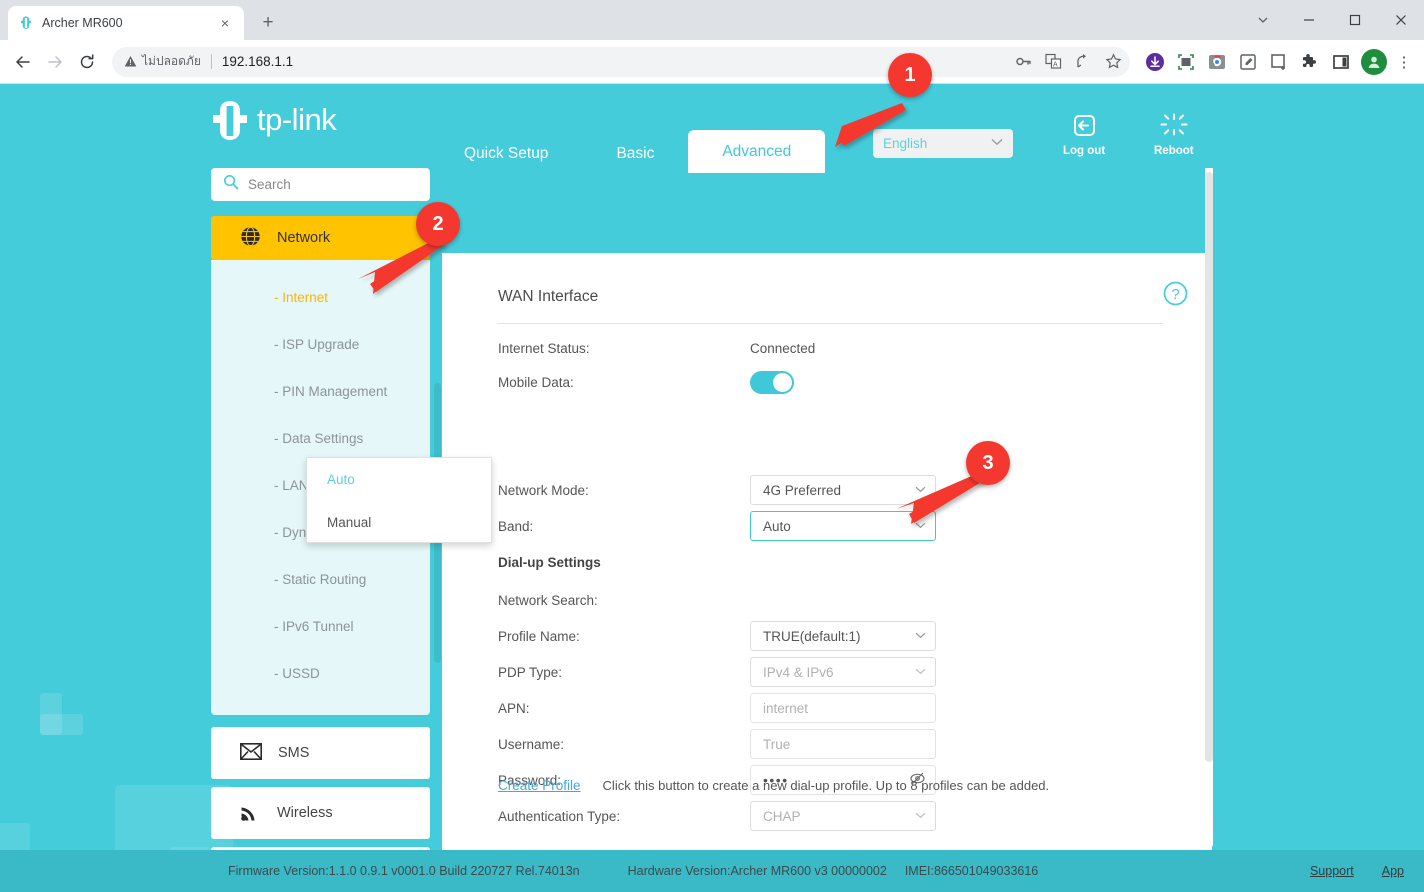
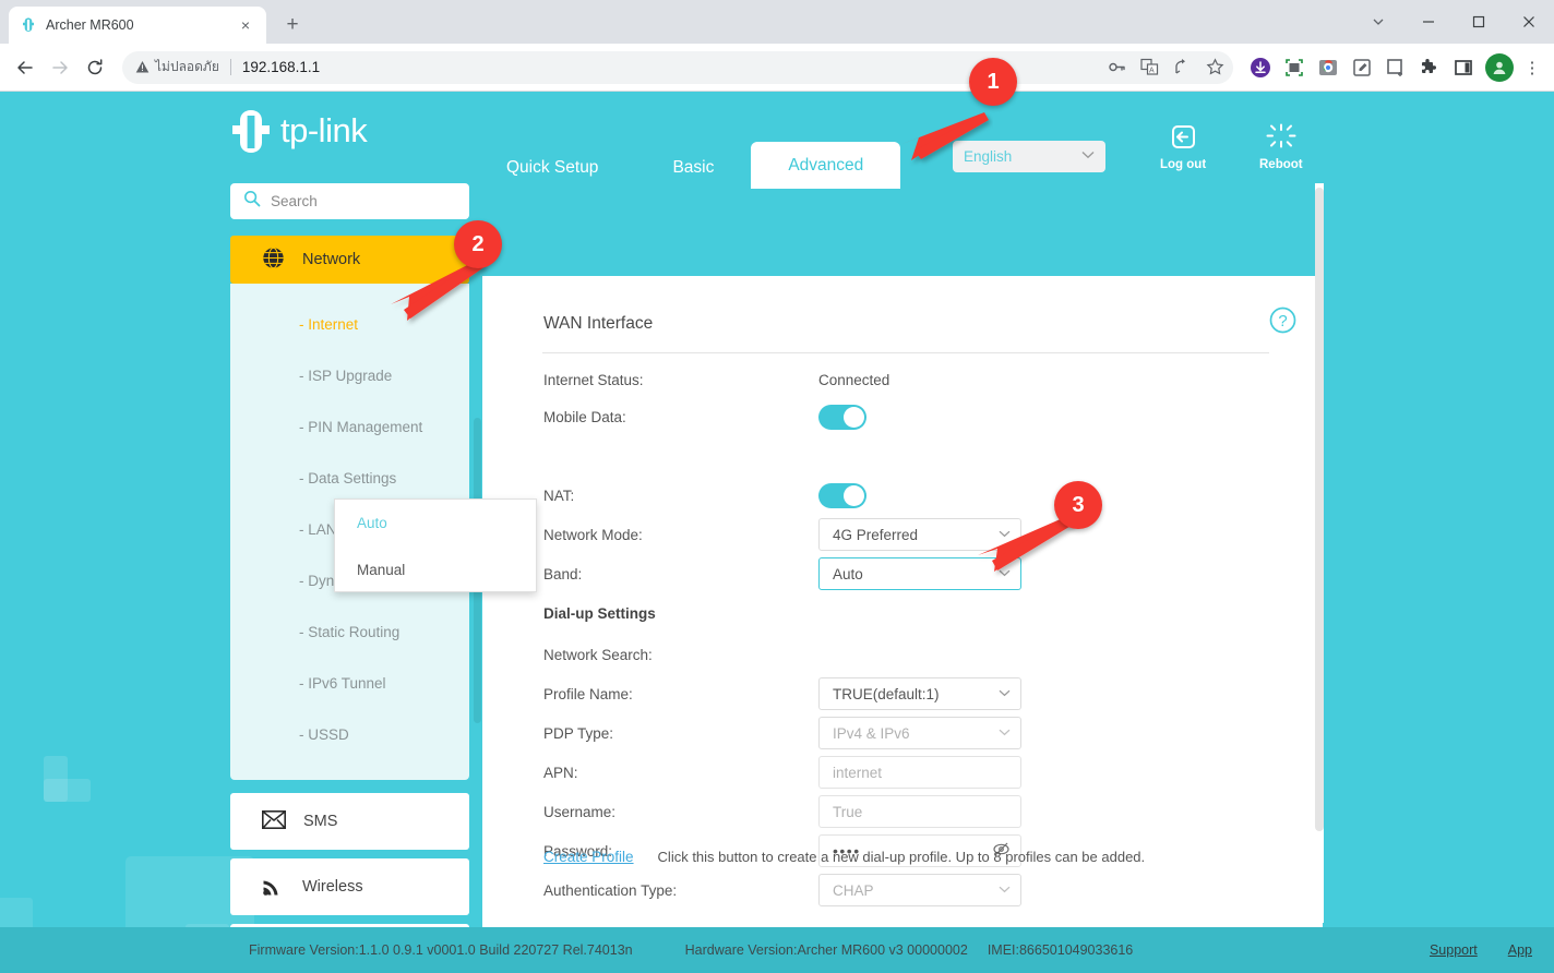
  Archer MR600
  ×
  +
  ไม่ปลอดภัย
  192.168.1.1
  ⋮
  tp-link
  Quick Setup
  Basic
  Advanced
  English
  Log out
  Reboot
  Search
  Network
  - Internet
  - ISP Upgrade
  - PIN Management
  - Data Settings
  - Static Routing
  - IPv6 Tunnel
  - USSD
  SMS
  Wireless
  WAN Interface
  ?
  Internet Status:
  Connected
  Mobile Data:
+ NAT:
  Network Mode:
  4G Preferred
  Band:
  Auto
  Dial-up Settings
  Network Search:
  Profile Name:
  TRUE(default:1)
  PDP Type:
  IPv4 & IPv6
  APN:
  internet
  Username:
  True
  Password:
  ••••
  Authentication Type:
  CHAP
  Auto
  Manual
  Create Profile
  Click this button to create a new dial-up profile. Up to 8 profiles can be added.
  Firmware Version:1.1.0 0.9.1 v0001.0 Build 220727 Rel.74013n
  Hardware Version:Archer MR600 v3 00000002
  IMEI:866501049033616
  Support
  App
  1
  2
  3
